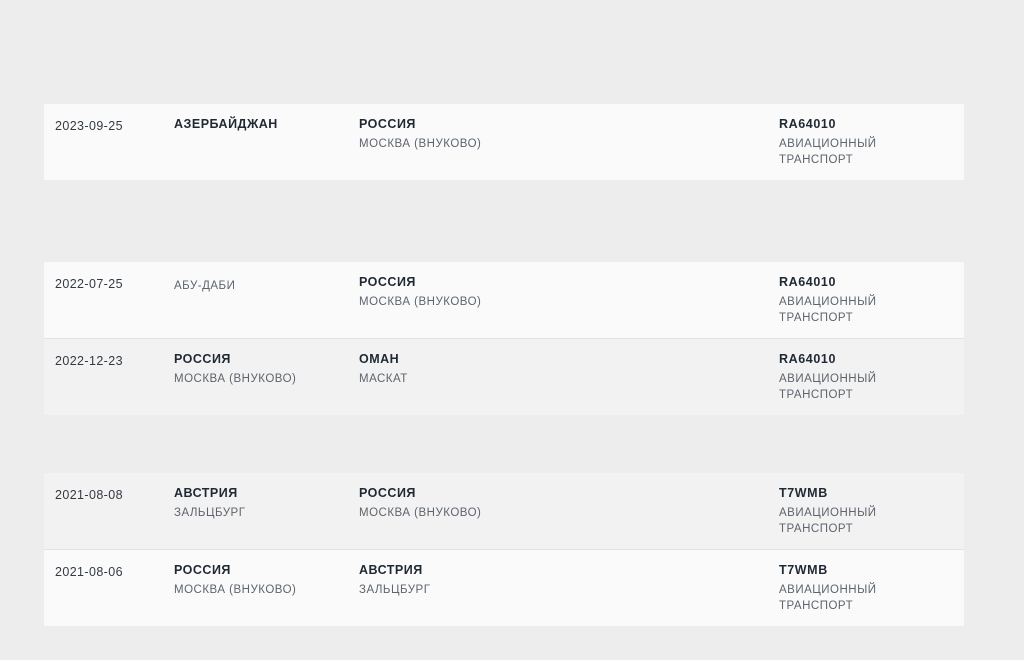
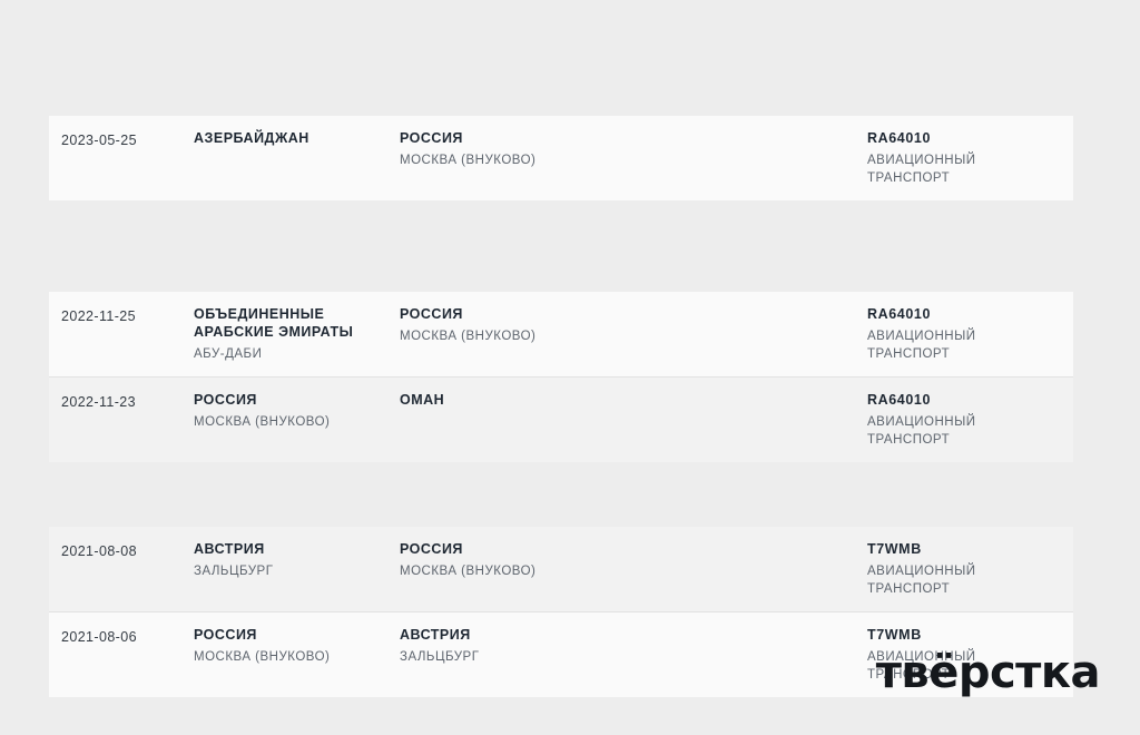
- 2023-09-25
+ 2023-05-25
  АЗЕРБАЙДЖАН
  РОССИЯ
  МОСКВА (ВНУКОВО)
  RA64010
  АВИАЦИОННЫЙ ТРАНСПОРТ
- 2022-07-25
+ 2022-11-25
+ ОБЪЕДИНЕННЫЕ АРАБСКИЕ ЭМИРАТЫ
  АБУ-ДАБИ
  РОССИЯ
  МОСКВА (ВНУКОВО)
  RA64010
  АВИАЦИОННЫЙ ТРАНСПОРТ
- 2022-12-23
+ 2022-11-23
  РОССИЯ
  МОСКВА (ВНУКОВО)
  ОМАН
- МАСКАТ
  RA64010
  АВИАЦИОННЫЙ ТРАНСПОРТ
  2021-08-08
  АВСТРИЯ
  ЗАЛЬЦБУРГ
  РОССИЯ
  МОСКВА (ВНУКОВО)
  T7WMB
  АВИАЦИОННЫЙ ТРАНСПОРТ
  2021-08-06
  РОССИЯ
  МОСКВА (ВНУКОВО)
  АВСТРИЯ
  ЗАЛЬЦБУРГ
  T7WMB
  АВИАЦИОННЫЙ ТРАНСПОРТ
+ твёрстка
